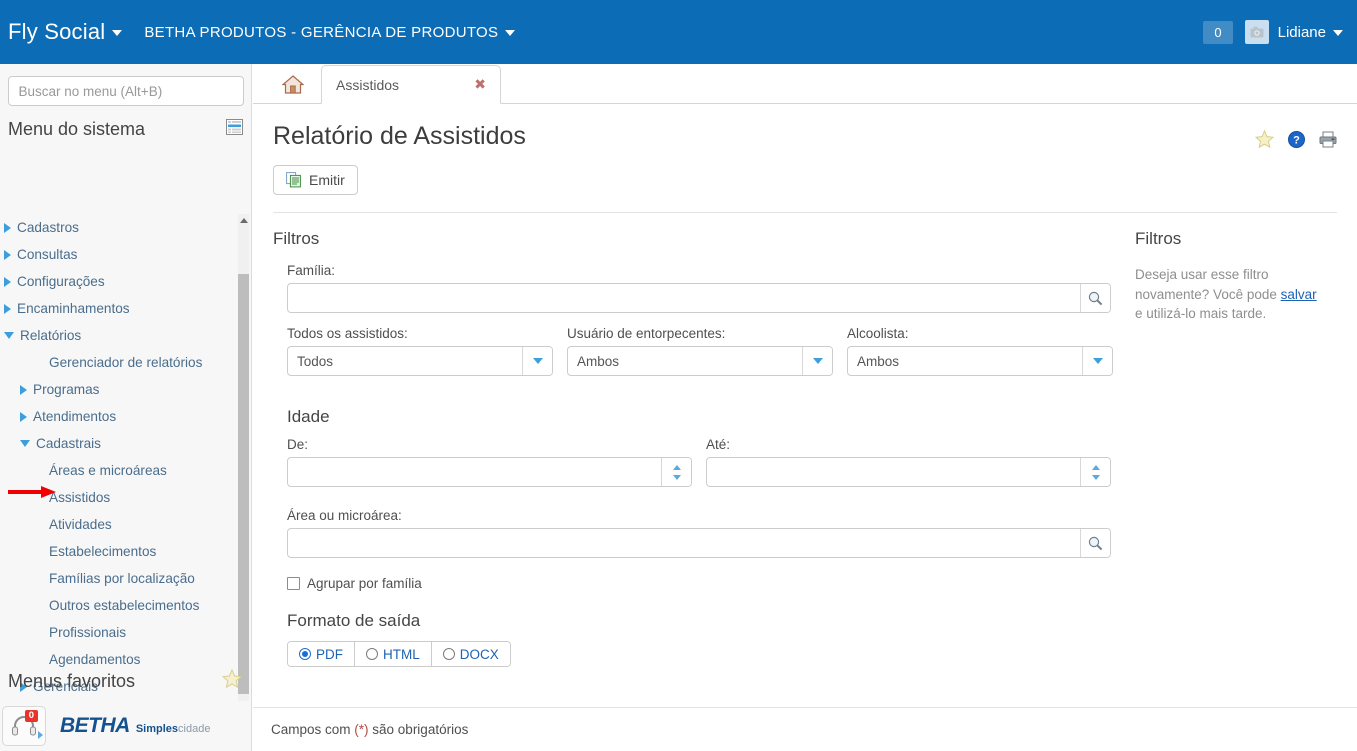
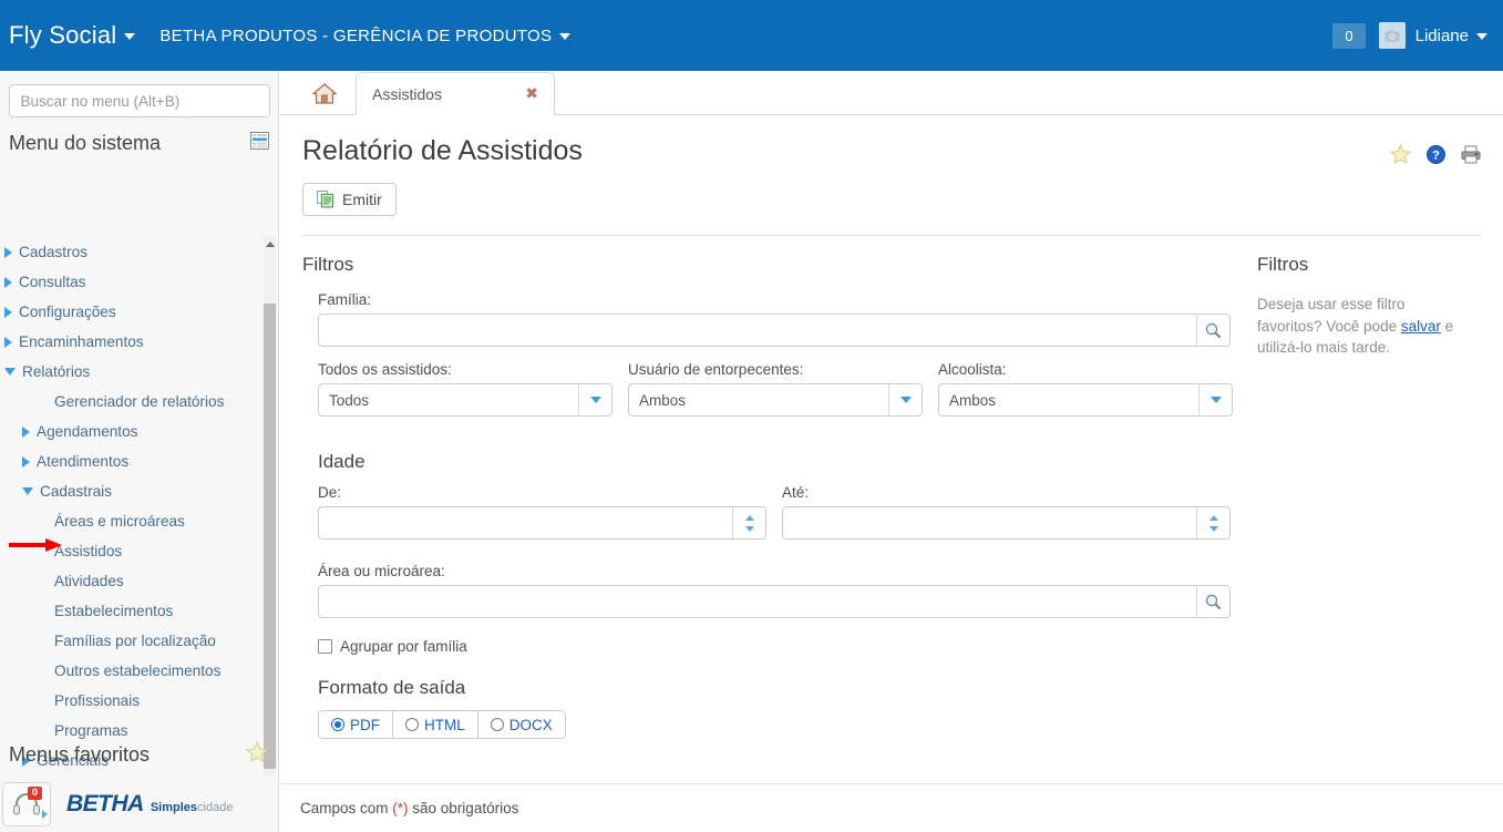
  Fly Social
  BETHA PRODUTOS - GERÊNCIA DE PRODUTOS
  0
  Lidiane
  Buscar no menu (Alt+B)
  Menu do sistema
  Cadastros
  Consultas
  Configurações
  Encaminhamentos
  Relatórios
  Gerenciador de relatórios
- Programas
+ Agendamentos
  Atendimentos
  Cadastrais
  Áreas e microáreas
  Assistidos
  Atividades
  Estabelecimentos
  Famílias por localização
  Outros estabelecimentos
  Profissionais
- Agendamentos
+ Programas
  Gerenciais
  Menus favoritos
  0
  BETHA
  Simplescidade
  Assistidos
  ✖
  ?
  Relatório de Assistidos
  Emitir
  Filtros
  Família:
  Todos os assistidos:
  Todos
  Usuário de entorpecentes:
  Ambos
  Alcoolista:
  Ambos
  Idade
  De:
  Até:
  Área ou microárea:
  Agrupar por família
  Formato de saída
  PDF
  HTML
  DOCX
  Filtros
- Deseja usar esse filtro novamente? Você pode salvar e utilizá-lo mais tarde.
+ Deseja usar esse filtro favoritos? Você pode salvar e utilizá-lo mais tarde.
  Campos com (*) são obrigatórios
